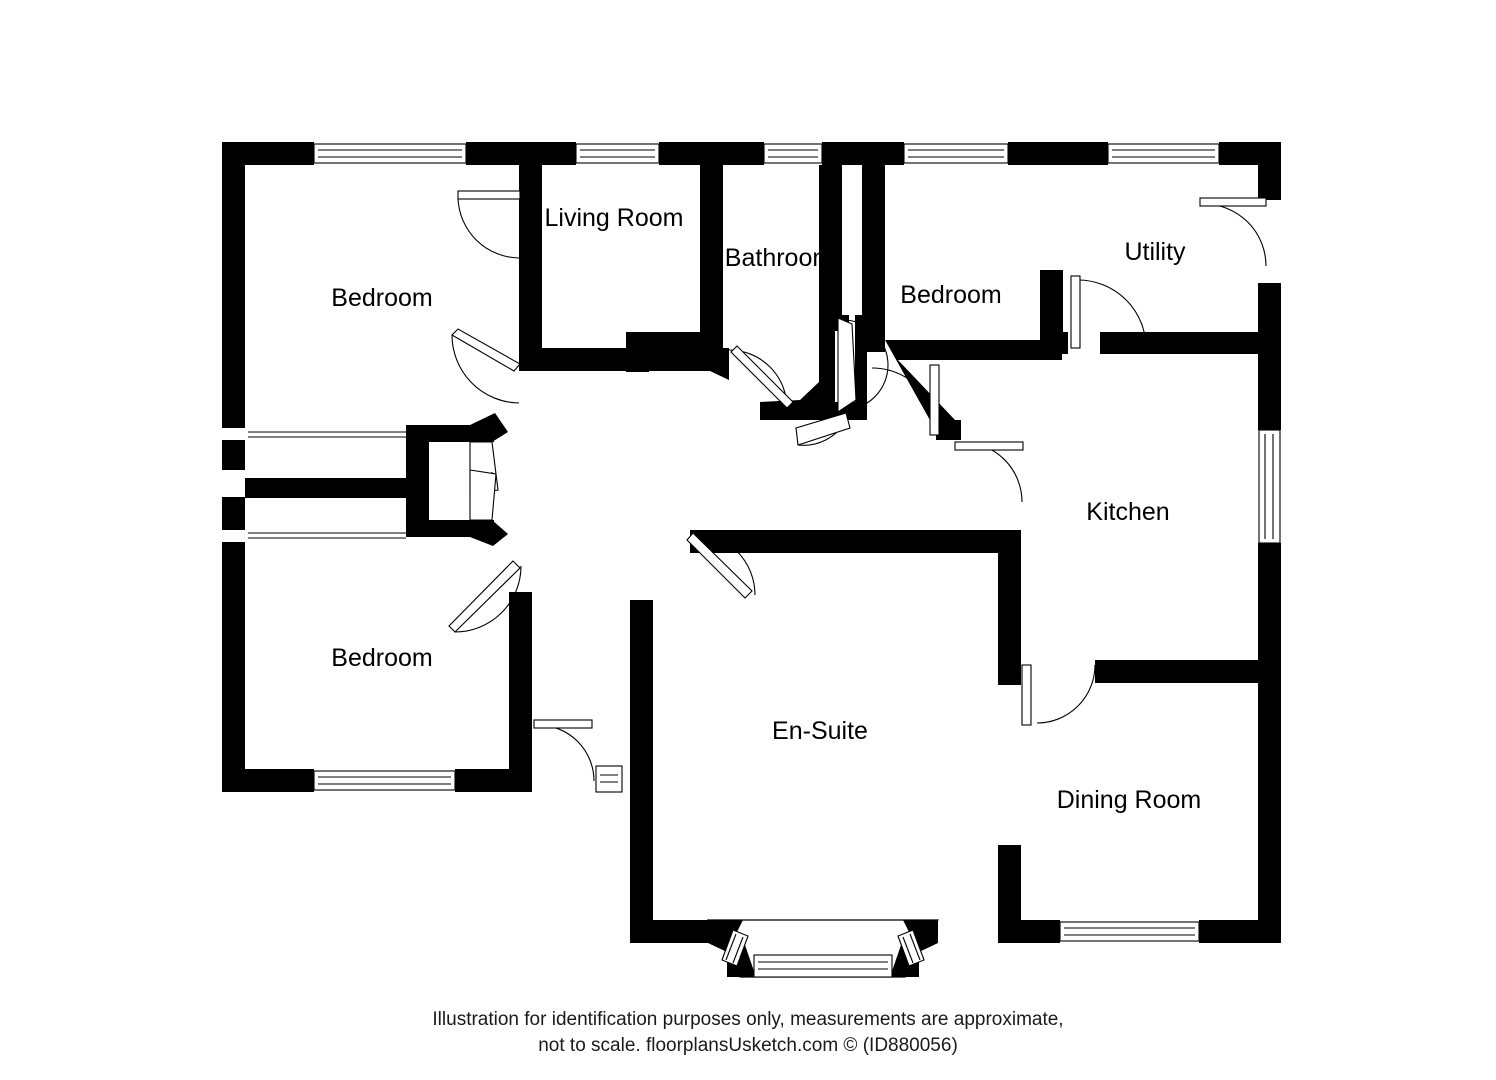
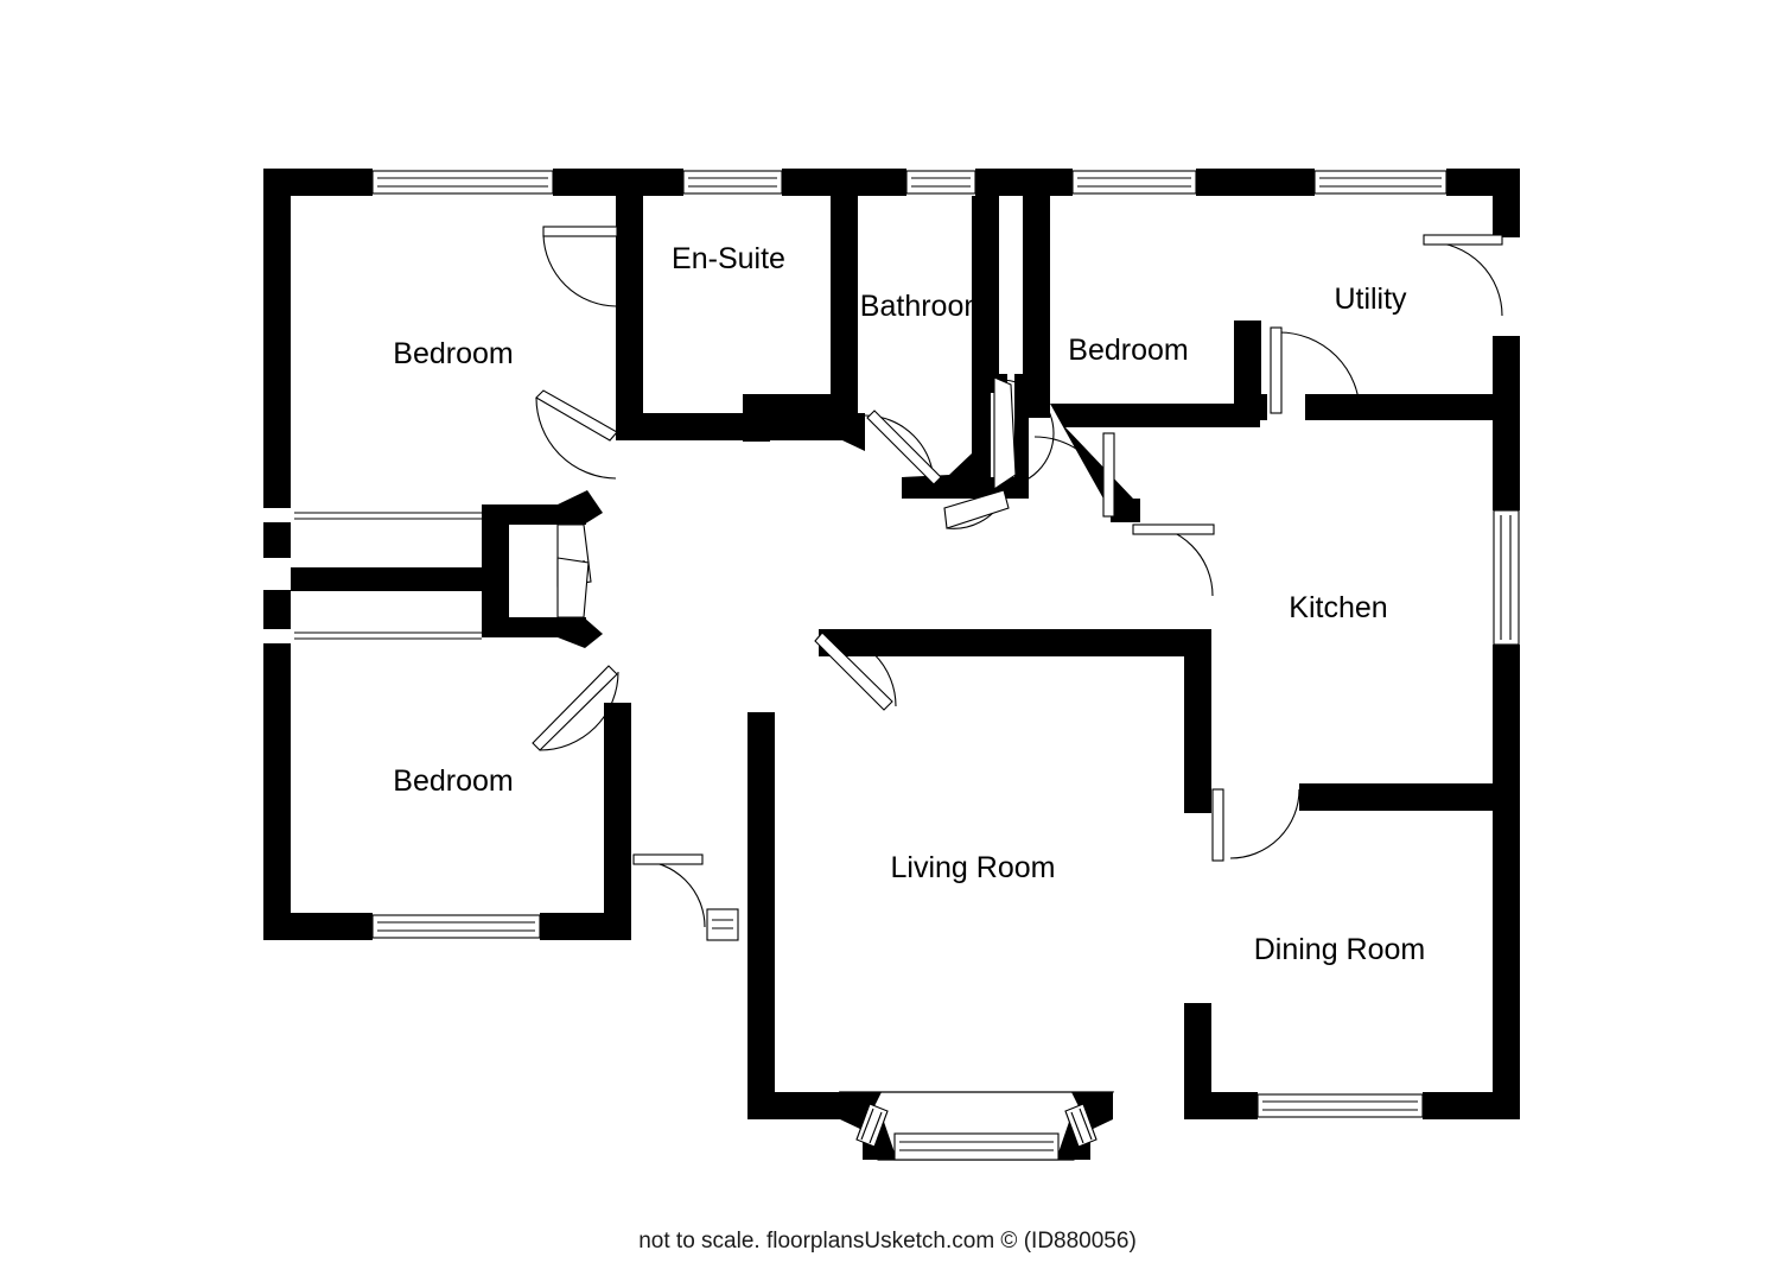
  Bedroom
- Living Room
+ En-Suite
  Bathroom
  Bedroom
  Utility
  Kitchen
  Bedroom
- En-Suite
+ Living Room
  Dining Room
- Illustration for identification purposes only, measurements are approximate,
  not to scale. floorplansUsketch.com © (ID880056)
